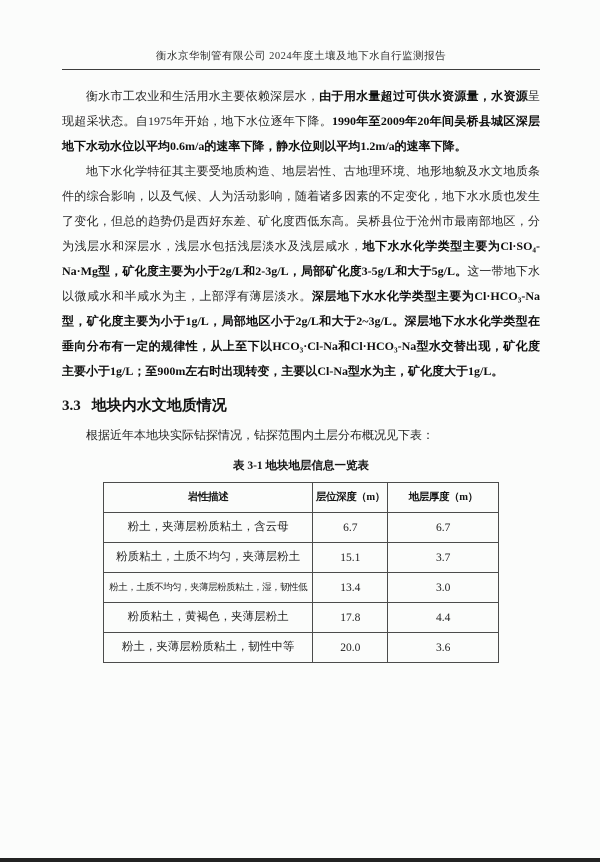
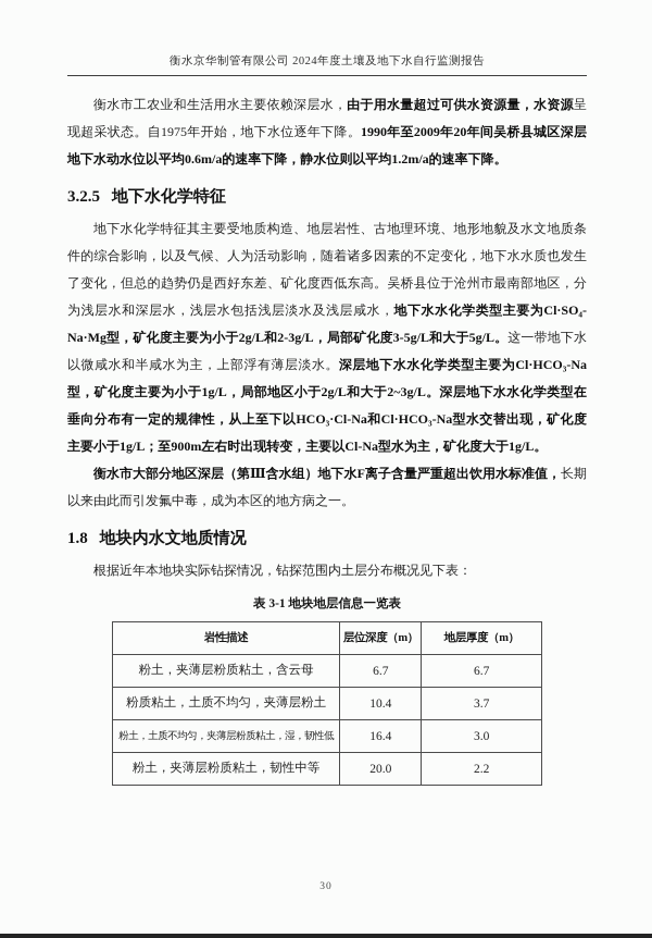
  衡水京华制管有限公司 2024年度土壤及地下水自行监测报告
  衡水市工农业和生活用水主要依赖深层水，由于用水量超过可供水资源量，水资源呈现超采状态。自1975年开始，地下水位逐年下降。1990年至2009年20年间吴桥县城区深层地下水动水位以平均0.6m/a的速率下降，静水位则以平均1.2m/a的速率下降。
+ 3.2.5 地下水化学特征
  地下水化学特征其主要受地质构造、地层岩性、古地理环境、地形地貌及水文地质条件的综合影响，以及气候、人为活动影响，随着诸多因素的不定变化，地下水水质也发生了变化，但总的趋势仍是西好东差、矿化度西低东高。吴桥县位于沧州市最南部地区，分为浅层水和深层水，浅层水包括浅层淡水及浅层咸水，地下水水化学类型主要为Cl·SO₄-Na·Mg型，矿化度主要为小于2g/L和2-3g/L，局部矿化度3-5g/L和大于5g/L。这一带地下水以微咸水和半咸水为主，上部浮有薄层淡水。深层地下水水化学类型主要为Cl·HCO₃-Na型，矿化度主要为小于1g/L，局部地区小于2g/L和大于2~3g/L。深层地下水水化学类型在垂向分布有一定的规律性，从上至下以HCO₃·Cl-Na和Cl·HCO₃-Na型水交替出现，矿化度主要小于1g/L；至900m左右时出现转变，主要以Cl-Na型水为主，矿化度大于1g/L。
+ 衡水市大部分地区深层（第Ⅲ含水组）地下水F离子含量严重超出饮用水标准值，长期以来由此而引发氟中毒，成为本区的地方病之一。
- 3.3 地块内水文地质情况
+ 1.8 地块内水文地质情况
  根据近年本地块实际钻探情况，钻探范围内土层分布概况见下表：
  表 3-1 地块地层信息一览表
  岩性描述	层位深度（m）	地层厚度（m）
  粉土，夹薄层粉质粘土，含云母	6.7	6.7
- 粉质粘土，土质不均匀，夹薄层粉土	15.1	3.7
+ 粉质粘土，土质不均匀，夹薄层粉土	10.4	3.7
- 粉土，土质不均匀，夹薄层粉质粘土，湿，韧性低	13.4	3.0
+ 粉土，土质不均匀，夹薄层粉质粘土，湿，韧性低	16.4	3.0
- 粉质粘土，黄褐色，夹薄层粉土	17.8	4.4
- 粉土，夹薄层粉质粘土，韧性中等	20.0	3.6
+ 粉土，夹薄层粉质粘土，韧性中等	20.0	2.2
+ 30
